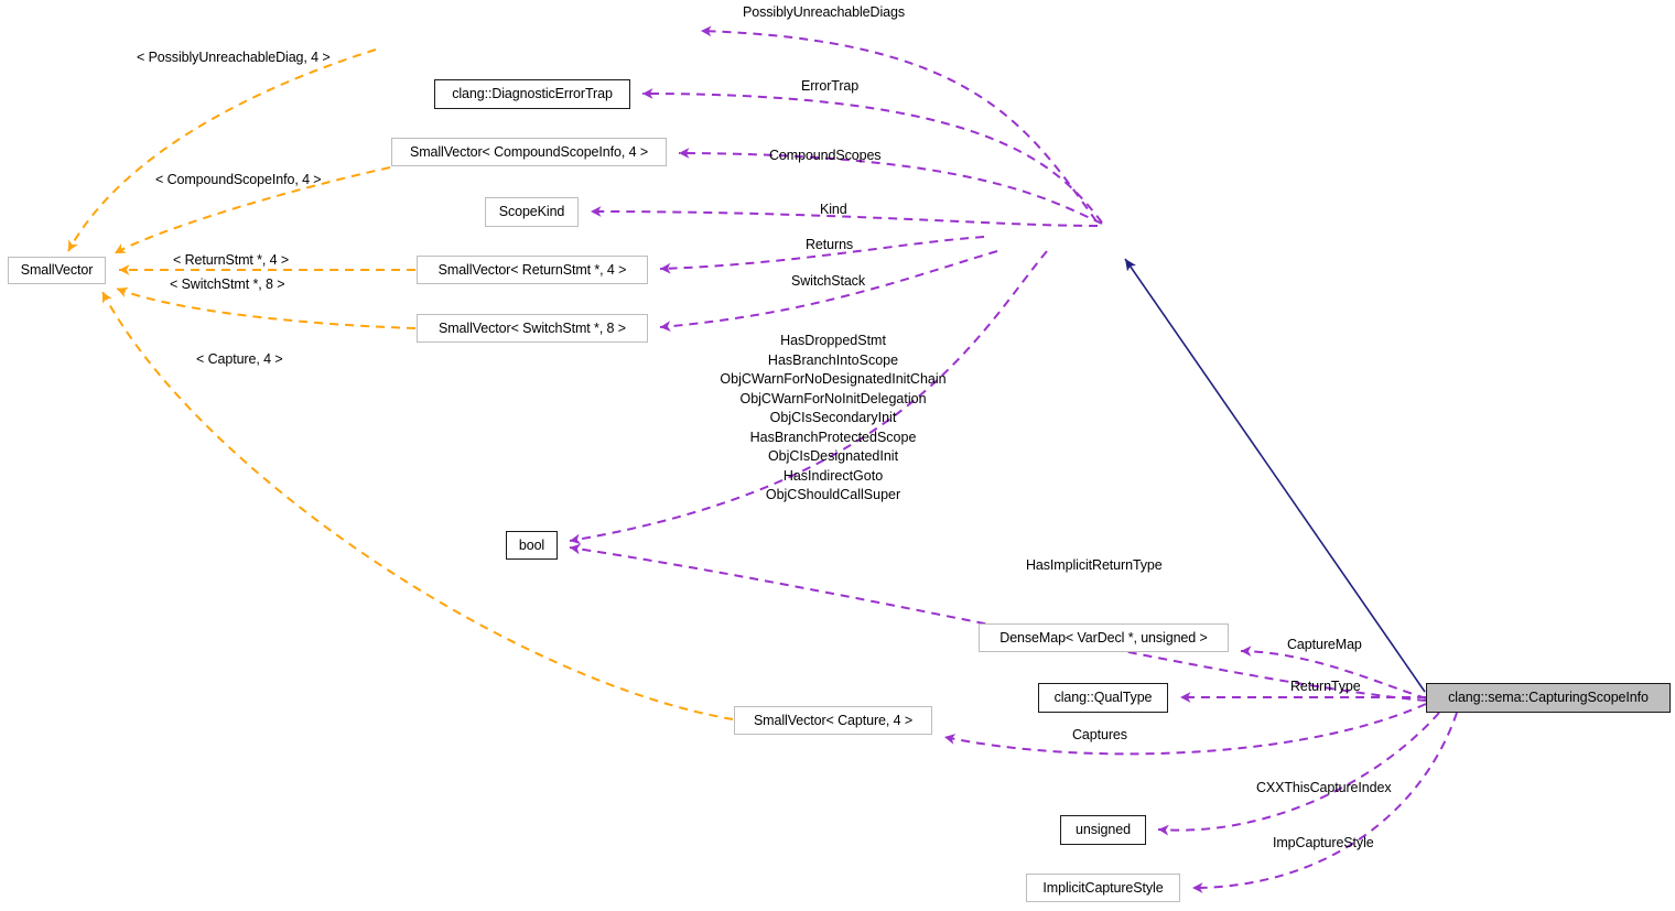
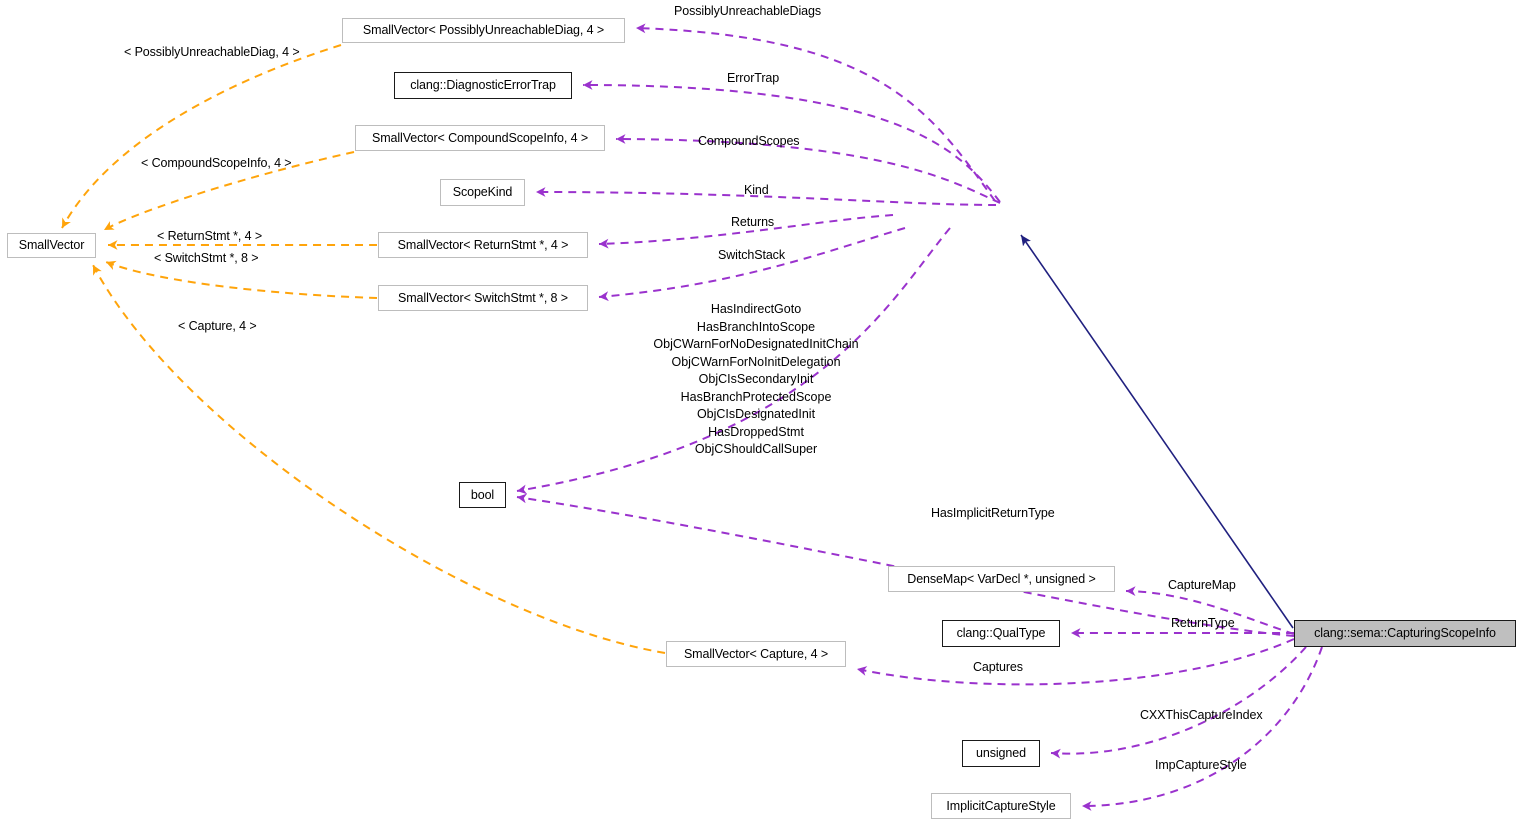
  SmallVector
+ SmallVector< PossiblyUnreachableDiag, 4 >
  clang::DiagnosticErrorTrap
  SmallVector< CompoundScopeInfo, 4 >
  ScopeKind
  SmallVector< ReturnStmt *, 4 >
  SmallVector< SwitchStmt *, 8 >
  bool
  SmallVector< Capture, 4 >
  DenseMap< VarDecl *, unsigned >
  clang::QualType
  unsigned
  ImplicitCaptureStyle
  clang::sema::CapturingScopeInfo
  PossiblyUnreachableDiags
  ErrorTrap
  CompoundScopes
  Kind
  Returns
  SwitchStack
  HasImplicitReturnType
  CaptureMap
  ReturnType
  Captures
  CXXThisCaptureIndex
  ImpCaptureStyle
- HasDroppedStmt
+ HasIndirectGoto
  HasBranchIntoScope
  ObjCWarnForNoDesignatedInitChain
  ObjCWarnForNoInitDelegation
  ObjCIsSecondaryInit
  HasBranchProtectedScope
  ObjCIsDesignatedInit
- HasIndirectGoto
+ HasDroppedStmt
  ObjCShouldCallSuper
  < PossiblyUnreachableDiag, 4 >
  < CompoundScopeInfo, 4 >
  < ReturnStmt *, 4 >
  < SwitchStmt *, 8 >
  < Capture, 4 >
